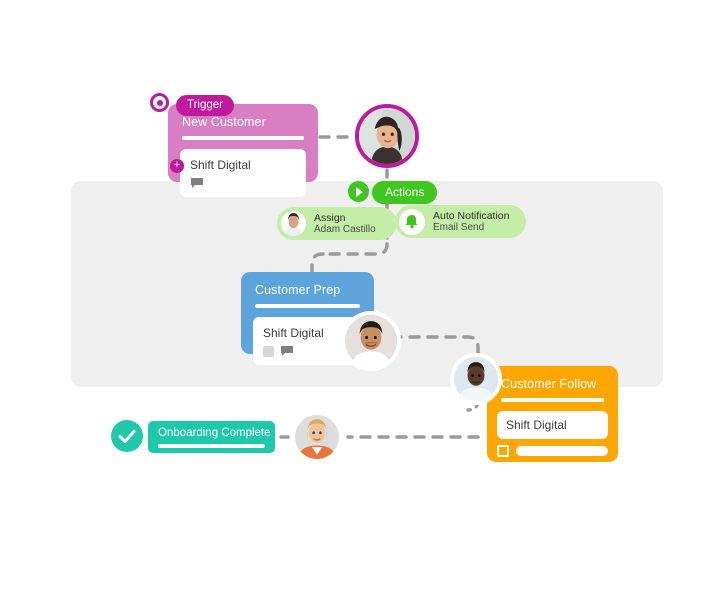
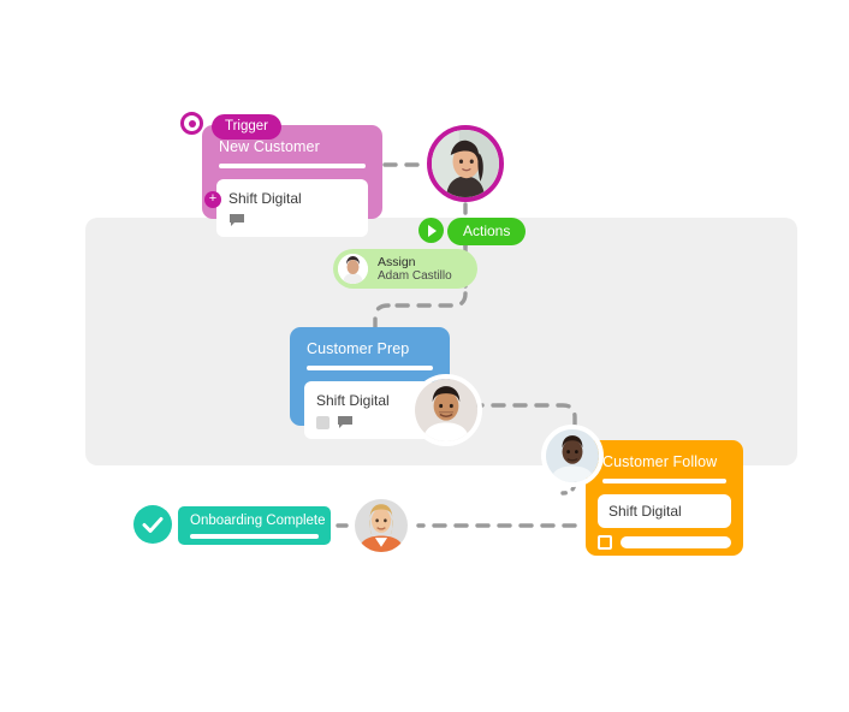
  New Customer
  Shift Digital
  Trigger
  +
  Actions
  Assign
  Adam Castillo
- Auto Notification
- Email Send
  Customer Prep
  Shift Digital
  Customer Follow
  Shift Digital
  Onboarding Complete
